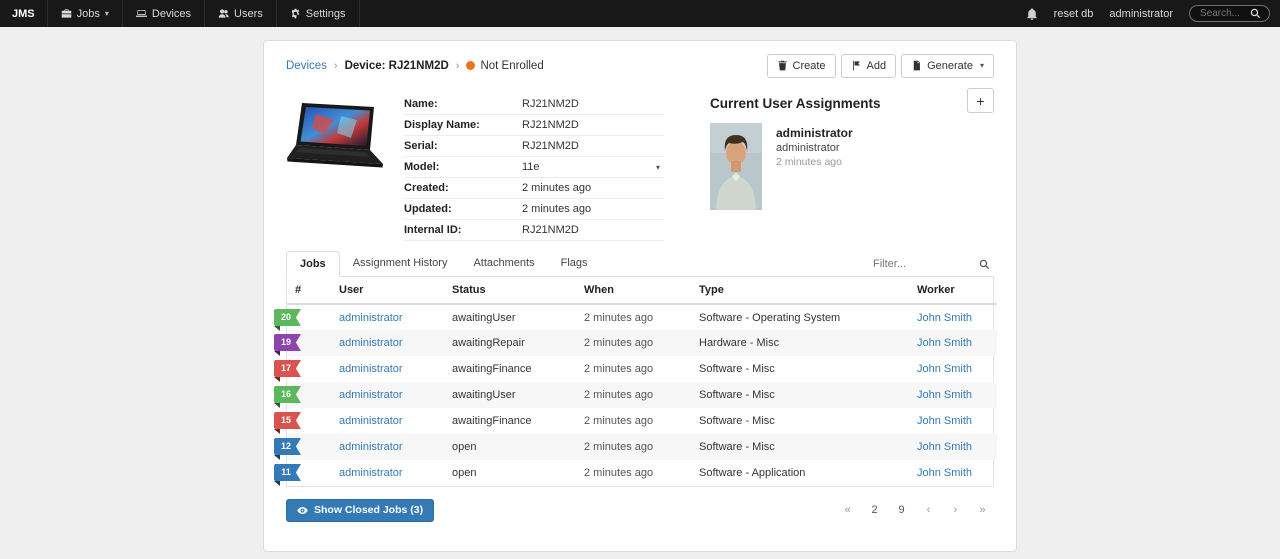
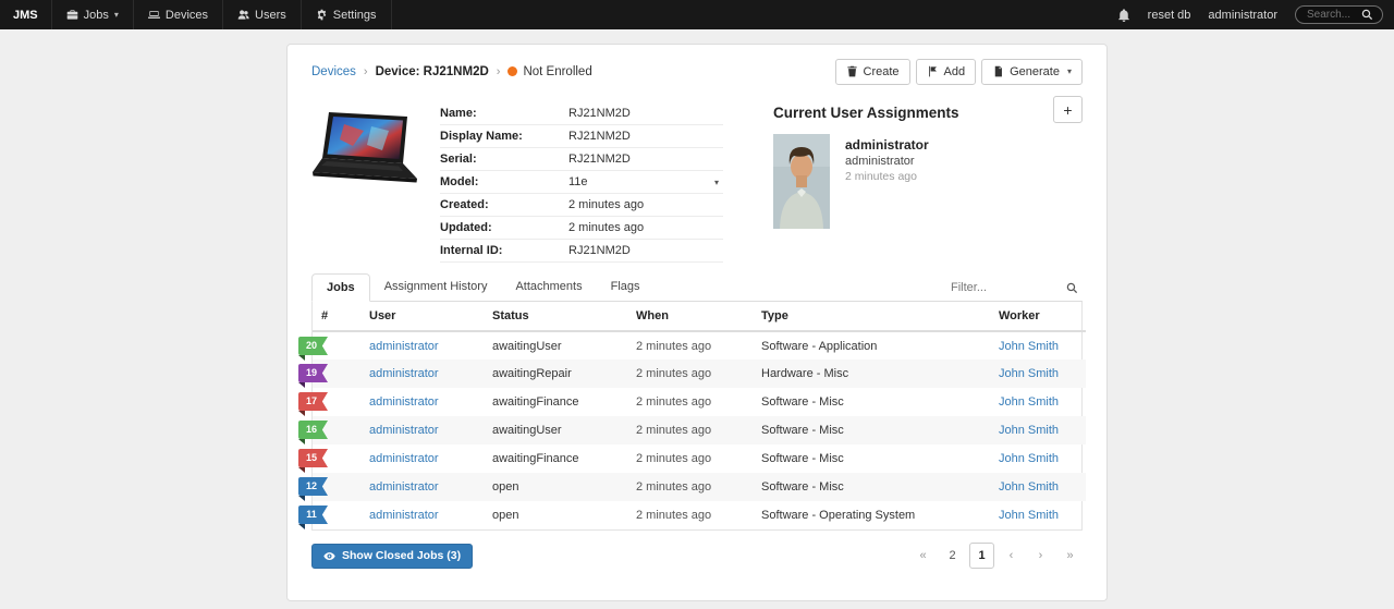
  JMS
  Jobs
  ▾
  Devices
  Users
  Settings
  reset db
  administrator
  Search...
  Devices
  ›
  Device: RJ21NM2D
  ›
  Not Enrolled
  Create
  Add
  Generate
  ▾
  Name:
  RJ21NM2D
  Display Name:
  RJ21NM2D
  Serial:
  RJ21NM2D
  Model:
  11e
  ▾
  Created:
  2 minutes ago
  Updated:
  2 minutes ago
  Internal ID:
  RJ21NM2D
  Current User Assignments
  +
  administrator
  administrator
  2 minutes ago
  Jobs
  Assignment History
  Attachments
  Flags
  Filter...
  #	User	Status	When	Type	Worker
- 20	administrator	awaitingUser	2 minutes ago	Software - Operating System	John Smith
+ 20	administrator	awaitingUser	2 minutes ago	Software - Application	John Smith
  19	administrator	awaitingRepair	2 minutes ago	Hardware - Misc	John Smith
  17	administrator	awaitingFinance	2 minutes ago	Software - Misc	John Smith
  16	administrator	awaitingUser	2 minutes ago	Software - Misc	John Smith
  15	administrator	awaitingFinance	2 minutes ago	Software - Misc	John Smith
  12	administrator	open	2 minutes ago	Software - Misc	John Smith
- 11	administrator	open	2 minutes ago	Software - Application	John Smith
+ 11	administrator	open	2 minutes ago	Software - Operating System	John Smith
  Show Closed Jobs (3)
  «
  2
- 9
+ 1
  ‹
  ›
  »
